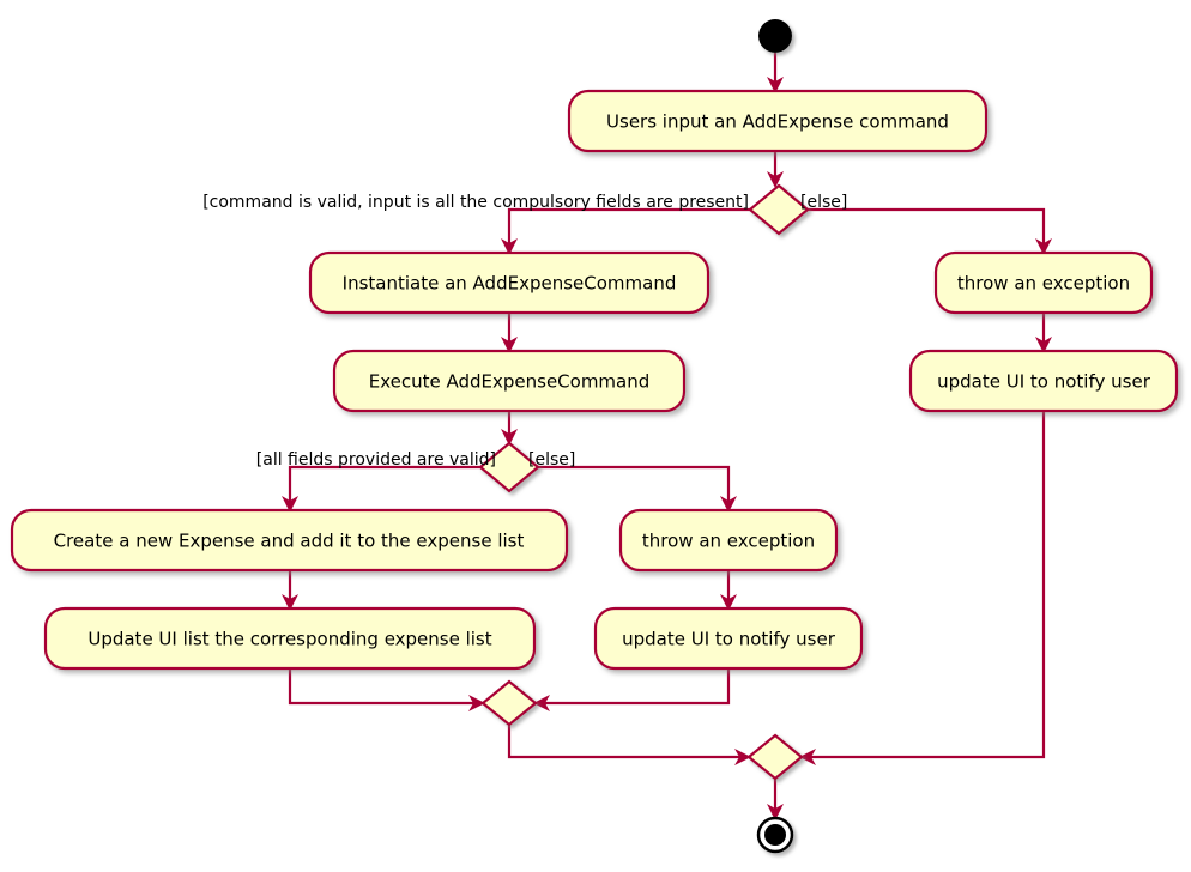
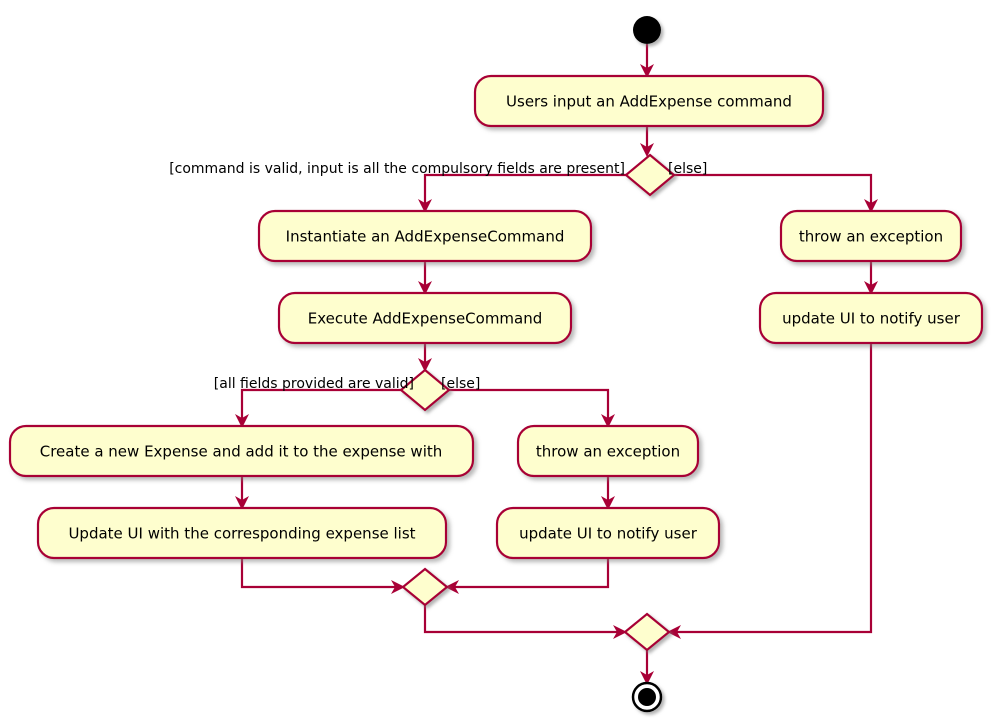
  Users input an AddExpense command
  Instantiate an AddExpenseCommand
  Execute AddExpenseCommand
- Create a new Expense and add it to the expense list
+ Create a new Expense and add it to the expense with
- Update UI list the corresponding expense list
+ Update UI with the corresponding expense list
  throw an exception
  update UI to notify user
  throw an exception
  update UI to notify user
  [command is valid, input is all the compulsory fields are present]
  [else]
  [all fields provided are valid]
  [else]
